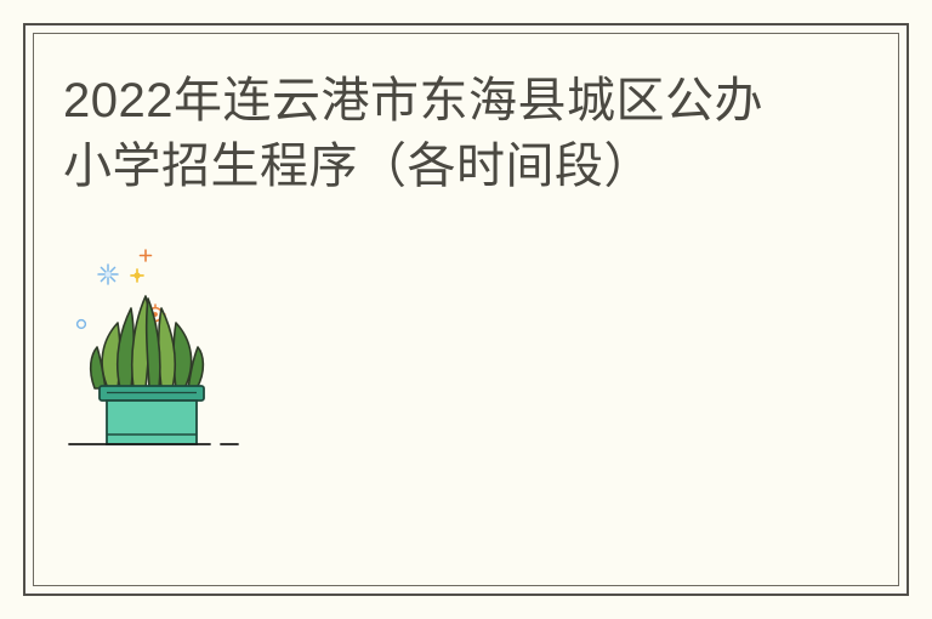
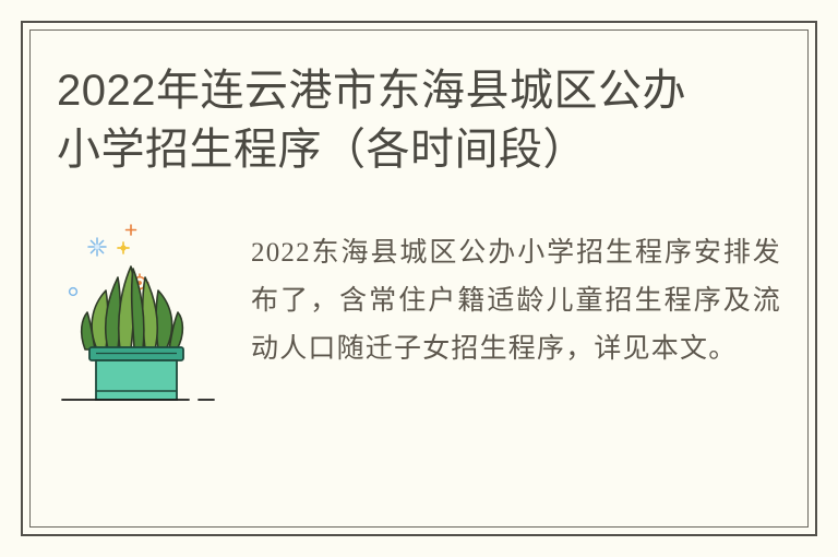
  2022年连云港市东海县城区公办
  小学招生程序（各时间段）
+ 2022东海县城区公办小学招生程序安排发布了，含常住户籍适龄儿童招生程序及流动人口随迁子女招生程序，详见本文。
